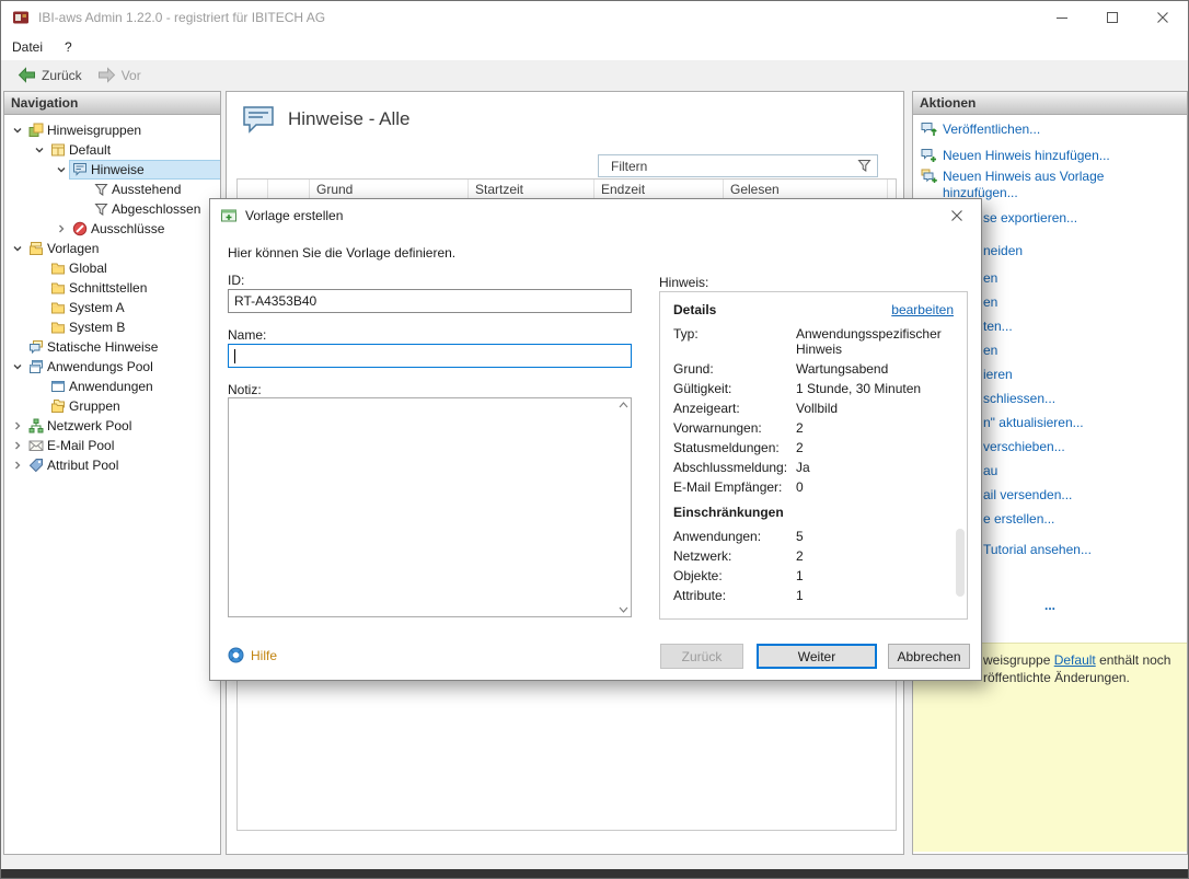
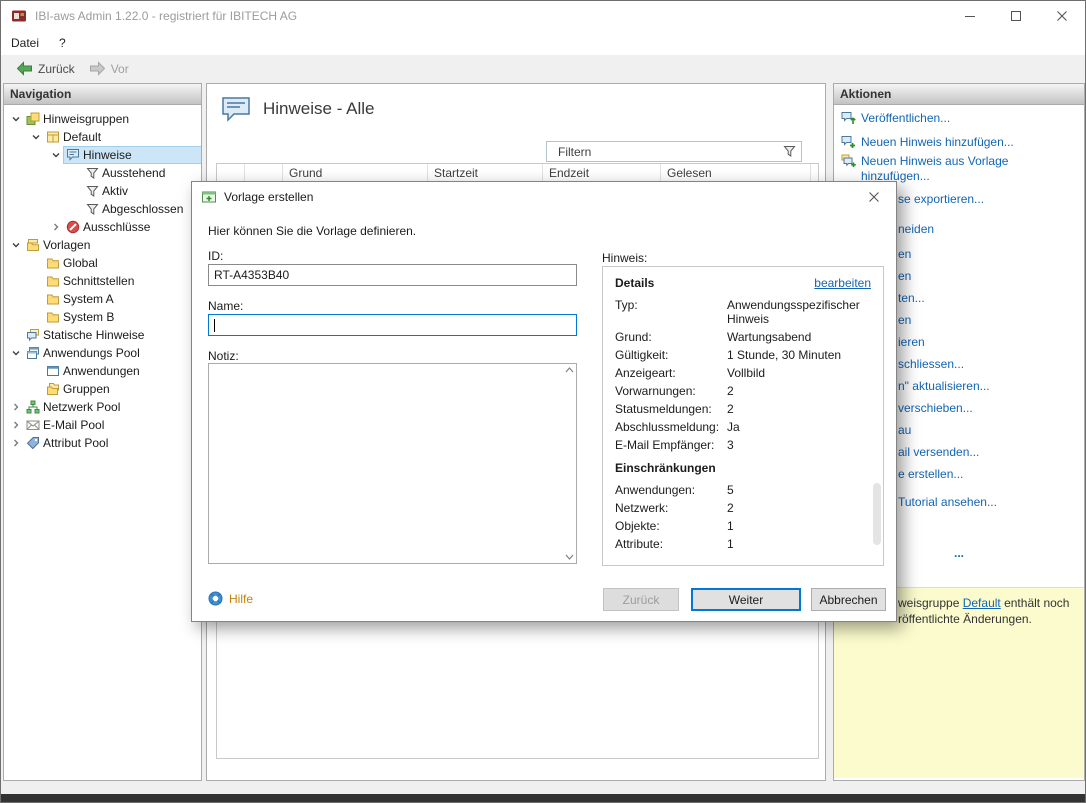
  IBI-aws Admin 1.22.0 - registriert für IBITECH AG
  Datei
  ?
  Zurück
  Vor
  Navigation
  Hinweisgruppen
  Default
  Hinweise
  Ausstehend
+ Aktiv
  Abgeschlossen
  Ausschlüsse
  Vorlagen
  Global
  Schnittstellen
  System A
  System B
  Statische Hinweise
  Anwendungs Pool
  Anwendungen
  Gruppen
  Netzwerk Pool
  E-Mail Pool
  Attribut Pool
  Hinweise - Alle
  Filtern
  Grund
  Startzeit
  Endzeit
  Gelesen
  Aktionen
  Veröffentlichen...
  Neuen Hinweis hinzufügen...
  Neuen Hinweis aus Vorlage hinzufügen...
  se exportieren...
  neiden
  en
  en
  ten...
  en
  ieren
  schliessen...
  n" aktualisieren...
  verschieben...
  au
  ail versenden...
  e erstellen...
  Tutorial ansehen...
  ...
  weisgruppe Default enthält noch
  röffentlichte Änderungen.
  Vorlage erstellen
  Hier können Sie die Vorlage definieren.
  ID:
  RT-A4353B40
  Name:
  Notiz:
  Hinweis:
  Details
  bearbeiten
  Typ:
  Anwendungsspezifischer Hinweis
  Grund:
  Wartungsabend
  Gültigkeit:
  1 Stunde, 30 Minuten
  Anzeigeart:
  Vollbild
  Vorwarnungen:
  2
  Statusmeldungen:
  2
  Abschlussmeldung:
  Ja
  E-Mail Empfänger:
- 0
+ 3
  Einschränkungen
  Anwendungen:
  5
  Netzwerk:
  2
  Objekte:
  1
  Attribute:
  1
  Hilfe
  Zurück
  Weiter
  Abbrechen
